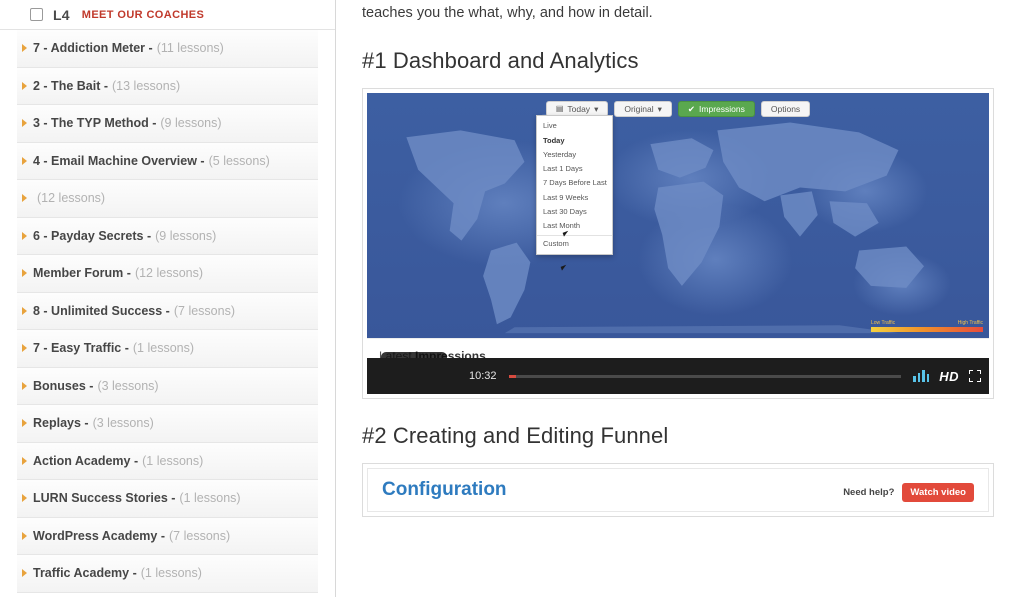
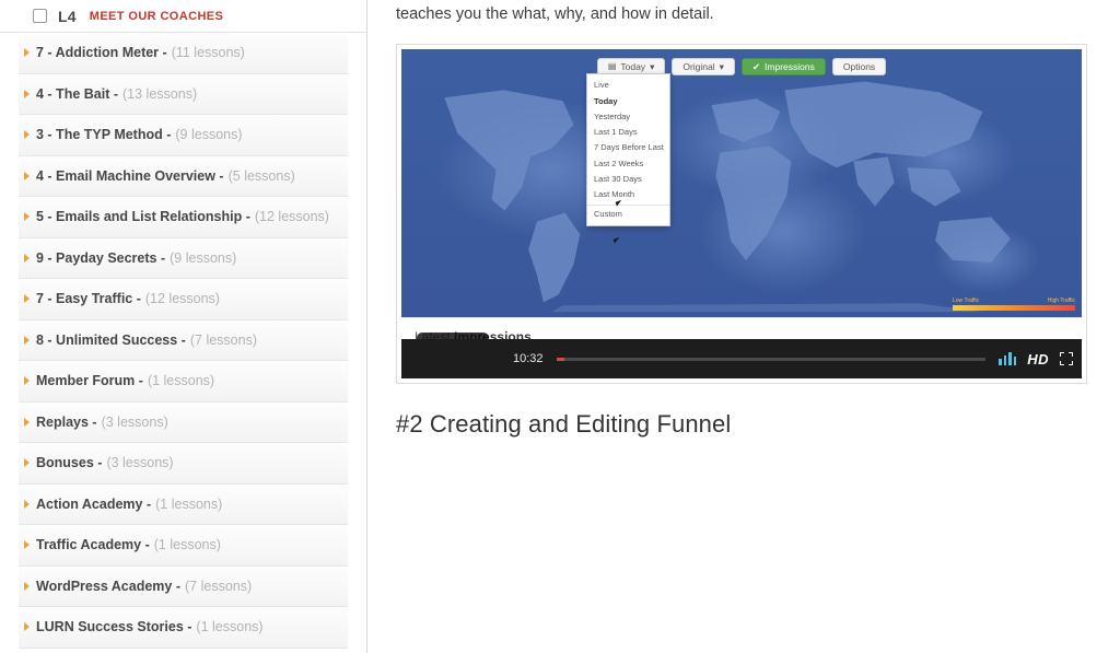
  L4
  MEET OUR COACHES
  7 - Addiction Meter -
  (11 lessons)
- 2 - The Bait -
+ 4 - The Bait -
  (13 lessons)
  3 - The TYP Method -
  (9 lessons)
  4 - Email Machine Overview -
  (5 lessons)
+ 5 - Emails and List Relationship -
  (12 lessons)
- 6 - Payday Secrets -
+ 9 - Payday Secrets -
  (9 lessons)
- Member Forum -
+ 7 - Easy Traffic -
  (12 lessons)
  8 - Unlimited Success -
  (7 lessons)
- 7 - Easy Traffic -
+ Member Forum -
  (1 lessons)
- Bonuses -
+ Replays -
  (3 lessons)
- Replays -
+ Bonuses -
  (3 lessons)
  Action Academy -
  (1 lessons)
- LURN Success Stories -
+ Traffic Academy -
  (1 lessons)
  WordPress Academy -
  (7 lessons)
- Traffic Academy -
+ LURN Success Stories -
  (1 lessons)
  teaches you the what, why, and how in detail.
- #1 Dashboard and Analytics
  ▤
  Today
  ▾
  Original
  ▾
  ✔
  Impressions
  Options
  Live
  Today
  Yesterday
  Last 1 Days
  7 Days Before Last
- Last 9 Weeks
+ Last 2 Weeks
  Last 30 Days
  Last Month
  Custom
  Latest Impressions
  10:32
  HD
  #2 Creating and Editing Funnel
- Configuration
- Need help?
- Watch video
